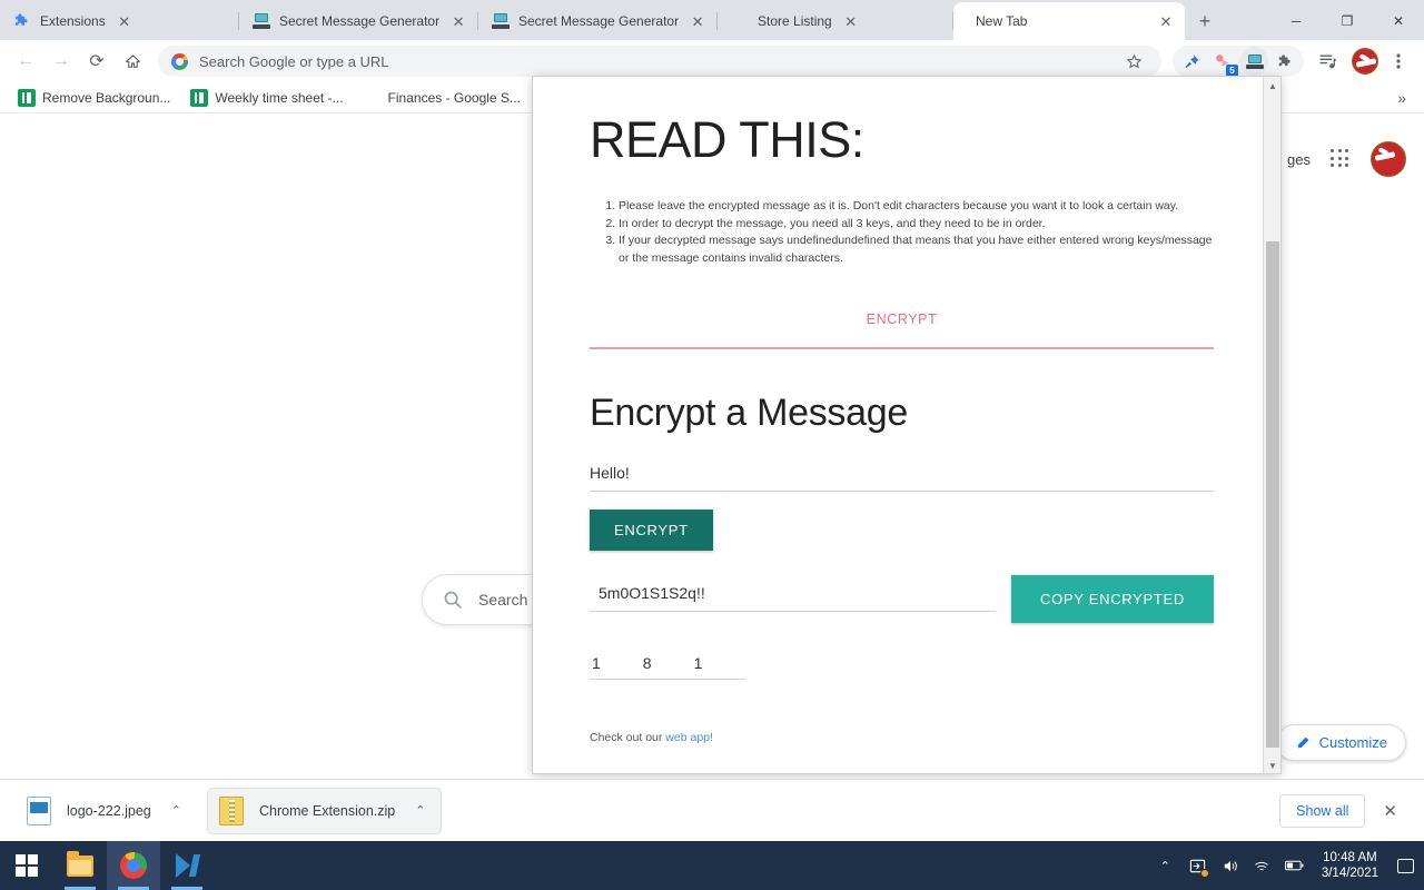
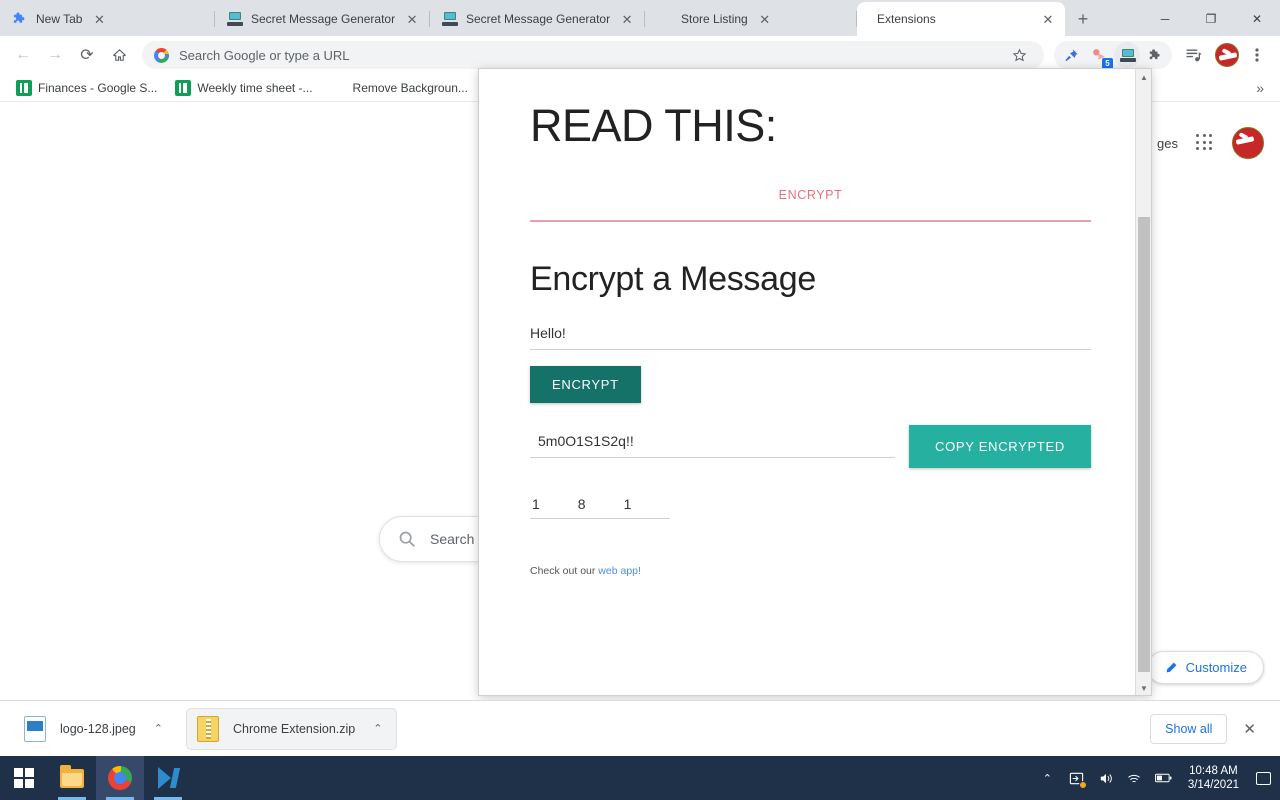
- Extensions
+ New Tab
  ✕
  Secret Message Generator
  ✕
  Secret Message Generator
  ✕
  Store Listing
  ✕
- New Tab
+ Extensions
  ✕
  +
  ─
  ❐
  ✕
  ←
  →
  ⟳
  Search Google or type a URL
  5
- Remove Backgroun...
+ Finances - Google S...
  Weekly time sheet -...
- Finances - Google S...
+ Remove Backgroun...
  »
  ges
  Search
  Customize
  READ THIS:
- Please leave the encrypted message as it is. Don't edit characters because you want it to look a certain way.
- In order to decrypt the message, you need all 3 keys, and they need to be in order.
- If your decrypted message says undefinedundefined that means that you have either entered wrong keys/message or the message contains invalid characters.
  ENCRYPT
  Encrypt a Message
  Hello!
  ENCRYPT
  5m0O1S1S2q!!
  COPY ENCRYPTED
  1
  8
  1
  Check out our web app!
  ▲
  ▼
- logo-222.jpeg
+ logo-128.jpeg
  ⌃
  Chrome Extension.zip
  ⌃
  Show all
  ✕
  ⌃
  10:48 AM
  3/14/2021
